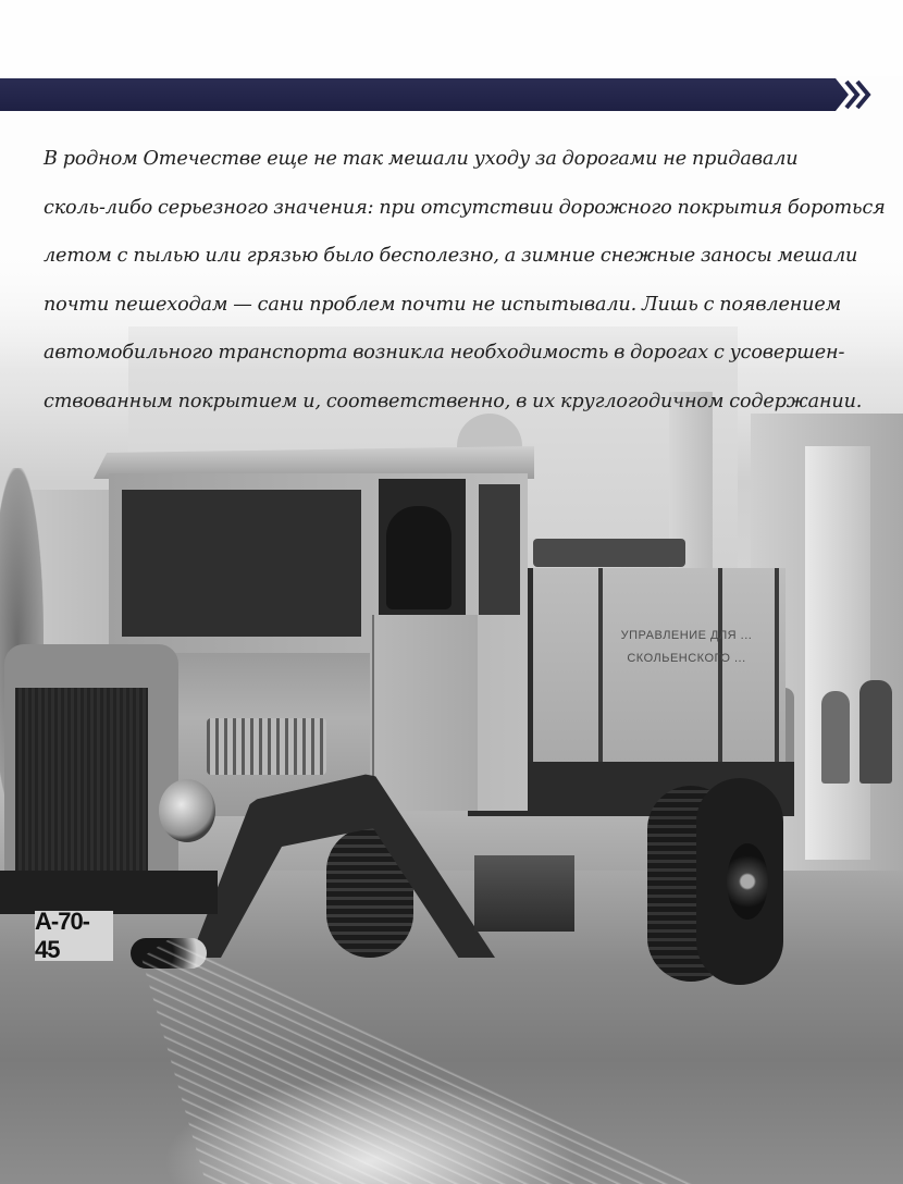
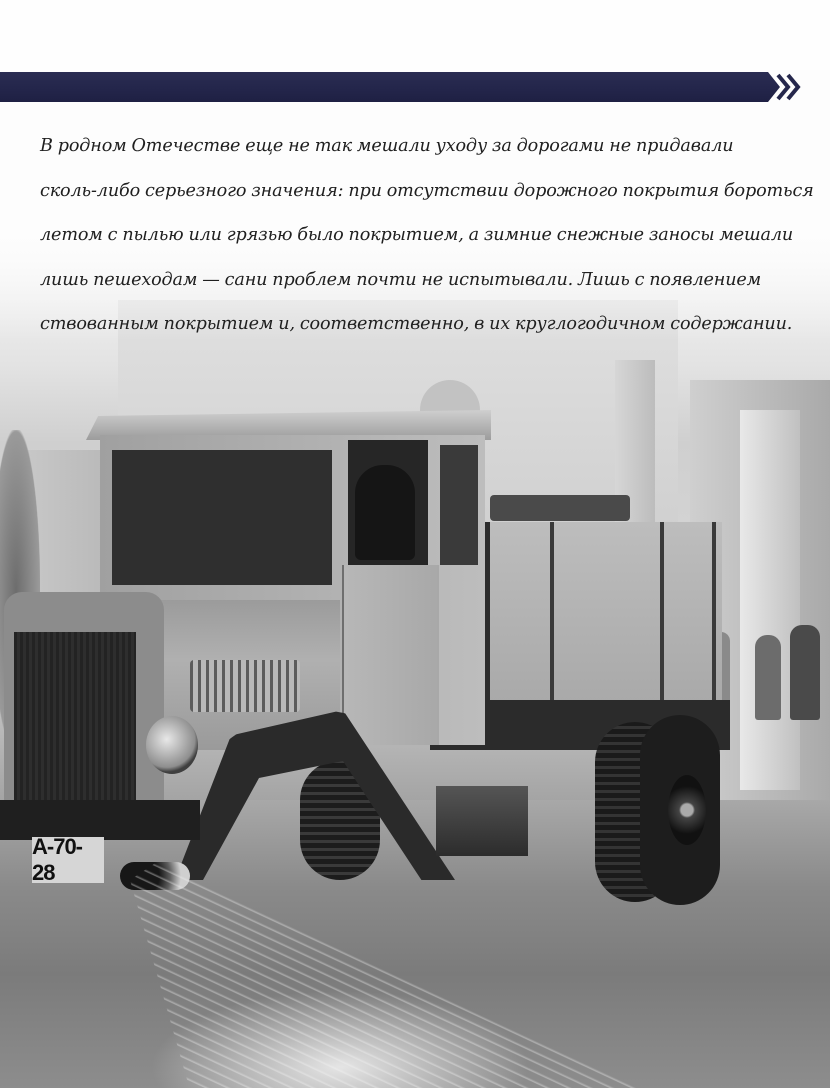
- УПРАВЛЕНИЕ ДЛЯ ...
- СКОЛЬЕНСКОГО ...
- А-70-45
+ А-70-28
  В родном Отечестве еще не так мешали уходу за дорогами не придавали
  сколь-либо серьезного значения: при отсутствии дорожного покрытия бороться
- летом с пылью или грязью было бесполезно, а зимние снежные заносы мешали
+ летом с пылью или грязью было покрытием, а зимние снежные заносы мешали
- почти пешеходам — сани проблем почти не испытывали. Лишь с появлением
+ лишь пешеходам — сани проблем почти не испытывали. Лишь с появлением
- автомобильного транспорта возникла необходимость в дорогах с усовершен-
  ствованным покрытием и, соответственно, в их круглогодичном содержании.
